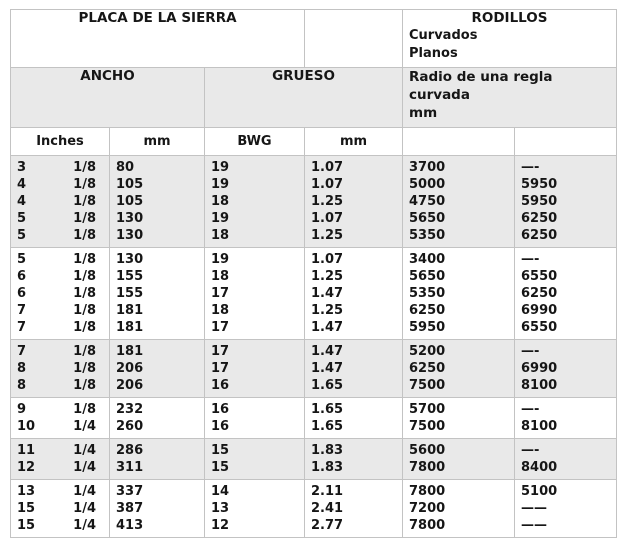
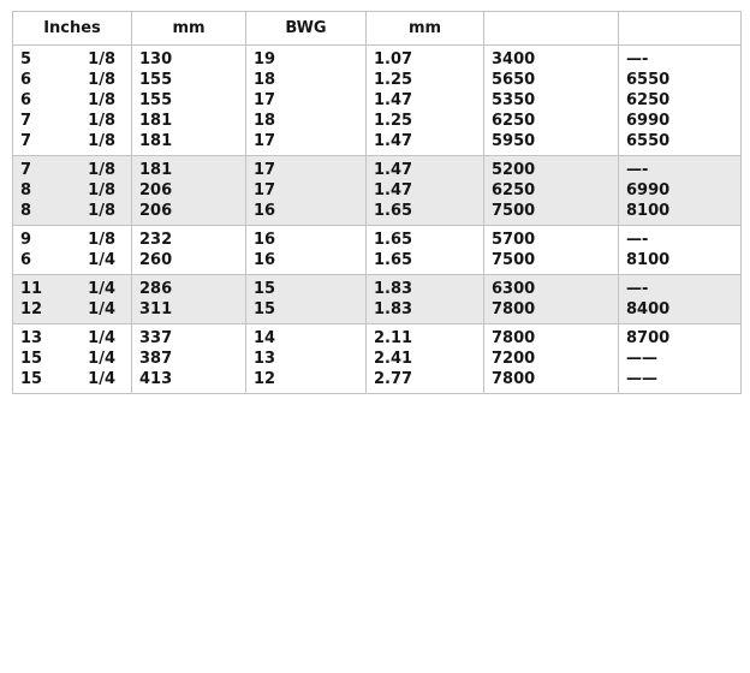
- PLACA DE LA SIERRA		RODILLOS Curvados Planos
- ANCHO	GRUESO	Radio de una regla curvada mm
  Inches	mm	BWG	mm
- 3 1/84 1/84 1/85 1/85 1/8	80105105130130	1919181918	1.071.071.251.071.25	37005000475056505350	—-5950595062506250
  5 1/86 1/86 1/87 1/87 1/8	130155155181181	1918171817	1.071.251.471.251.47	34005650535062505950	—-6550625069906550
  7 1/88 1/88 1/8	181206206	171716	1.471.471.65	520062507500	—-69908100
- 9 1/810 1/4	232260	1616	1.651.65	57007500	—-8100
+ 9 1/86 1/4	232260	1616	1.651.65	57007500	—-8100
- 11 1/412 1/4	286311	1515	1.831.83	56007800	—-8400
+ 11 1/412 1/4	286311	1515	1.831.83	63007800	—-8400
- 13 1/415 1/415 1/4	337387413	141312	2.112.412.77	780072007800	5100————
+ 13 1/415 1/415 1/4	337387413	141312	2.112.412.77	780072007800	8700————
